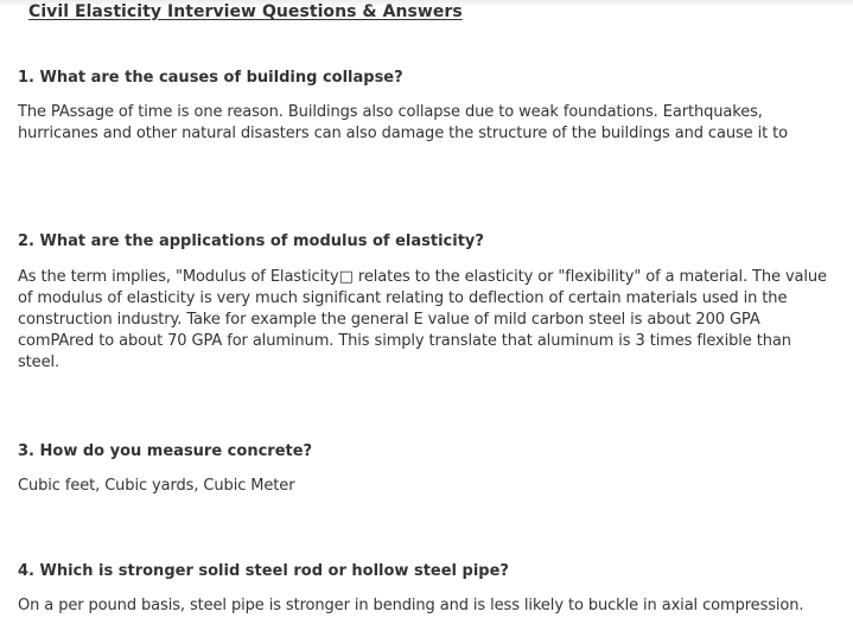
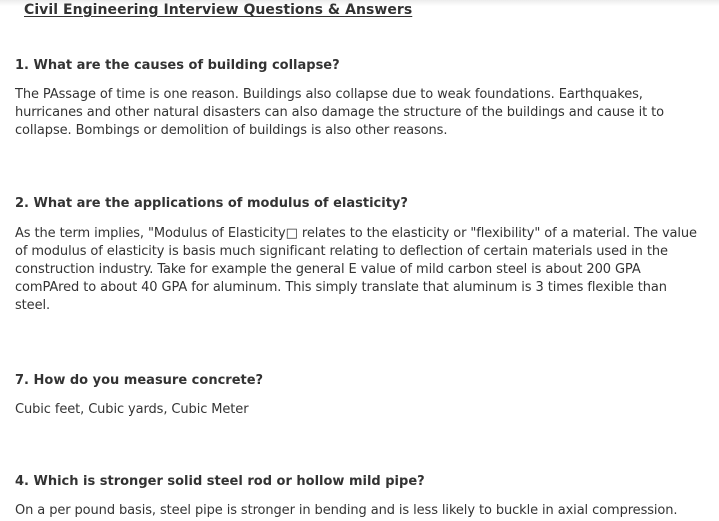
- Civil Elasticity Interview Questions & Answers
+ Civil Engineering Interview Questions & Answers
  1. What are the causes of building collapse?
  The PAssage of time is one reason. Buildings also collapse due to weak foundations. Earthquakes,
  hurricanes and other natural disasters can also damage the structure of the buildings and cause it to
+ collapse. Bombings or demolition of buildings is also other reasons.
  2. What are the applications of modulus of elasticity?
  As the term implies, "Modulus of Elasticity□ relates to the elasticity or "flexibility" of a material. The value
- of modulus of elasticity is very much significant relating to deflection of certain materials used in the
+ of modulus of elasticity is basis much significant relating to deflection of certain materials used in the
  construction industry. Take for example the general E value of mild carbon steel is about 200 GPA
- comPAred to about 70 GPA for aluminum. This simply translate that aluminum is 3 times flexible than
+ comPAred to about 40 GPA for aluminum. This simply translate that aluminum is 3 times flexible than
  steel.
- 3. How do you measure concrete?
+ 7. How do you measure concrete?
  Cubic feet, Cubic yards, Cubic Meter
- 4. Which is stronger solid steel rod or hollow steel pipe?
+ 4. Which is stronger solid steel rod or hollow mild pipe?
  On a per pound basis, steel pipe is stronger in bending and is less likely to buckle in axial compression.
